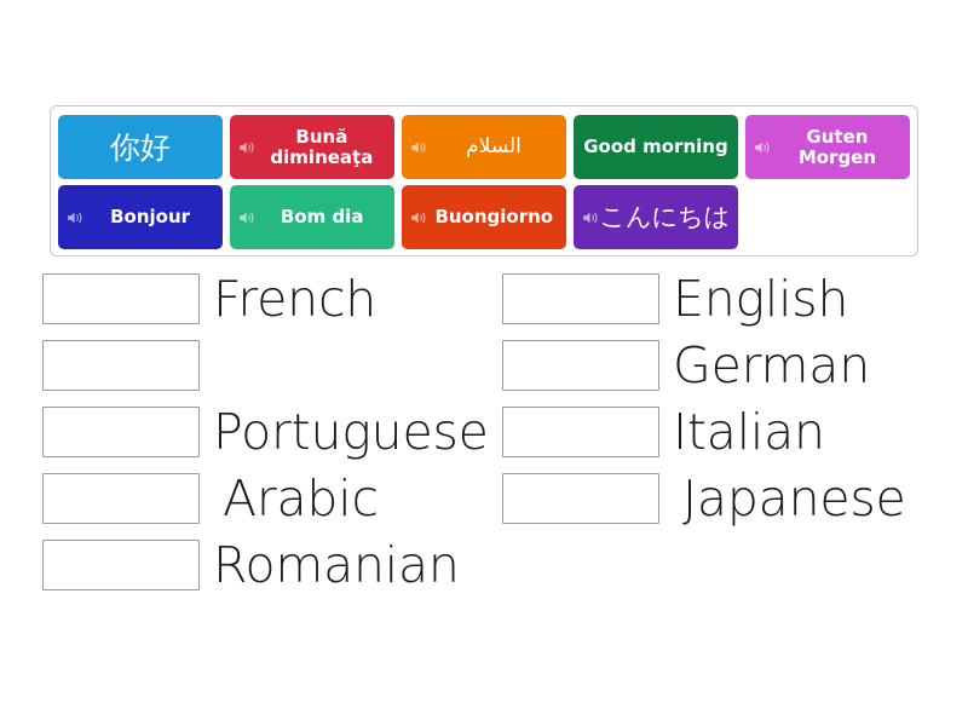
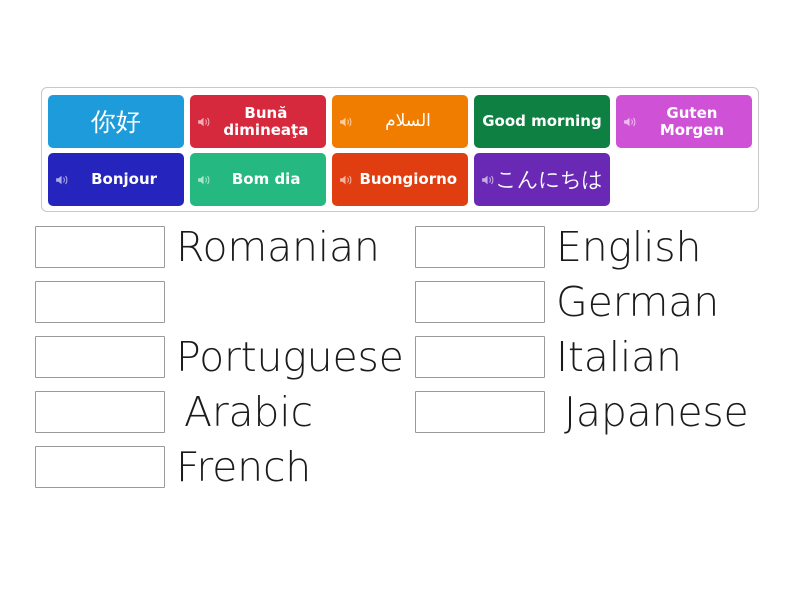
  你好
  Bună dimineaţa
  السلام
  Good morning
  Guten Morgen
  Bonjour
  Bom dia
  Buongiorno
  こんにちは
- French
+ Romanian
  Portuguese
  Arabic
- Romanian
+ French
  English
  German
  Italian
  Japanese
